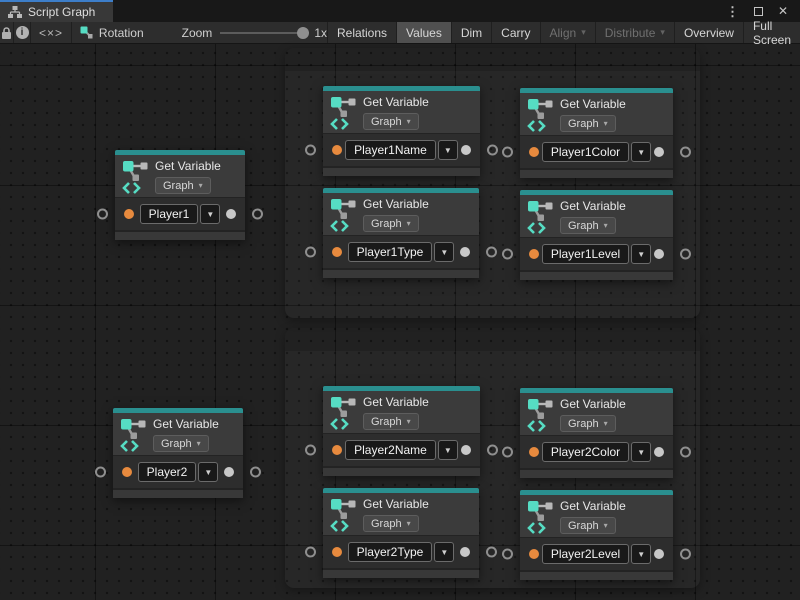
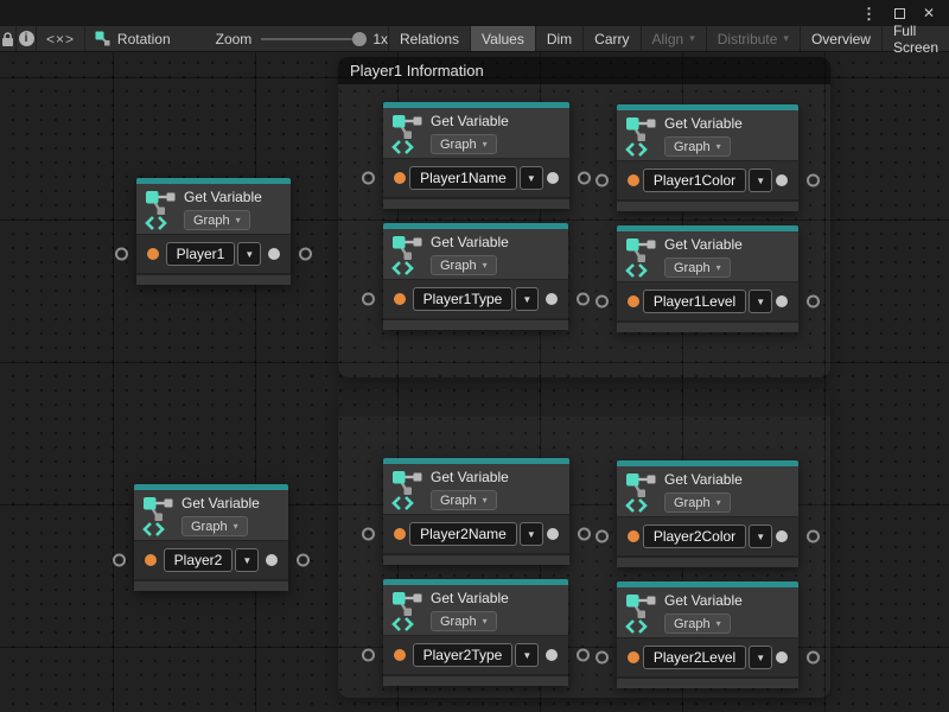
- Script Graph
  ⋮
  ✕
  i
  <×>
  Rotation
  Zoom
  1x
  Relations
  Values
  Dim
  Carry
  Align
  ▾
  Distribute
  ▾
  Overview
  Full Screen
+ Player1 Information
  Get Variable
  Graph
  ▾
  Player1
  ▼
  Get Variable
  Graph
  ▾
  Player1Name
  ▼
  Get Variable
  Graph
  ▾
  Player1Color
  ▼
  Get Variable
  Graph
  ▾
  Player1Type
  ▼
  Get Variable
  Graph
  ▾
  Player1Level
  ▼
  Get Variable
  Graph
  ▾
  Player2
  ▼
  Get Variable
  Graph
  ▾
  Player2Name
  ▼
  Get Variable
  Graph
  ▾
  Player2Color
  ▼
  Get Variable
  Graph
  ▾
  Player2Type
  ▼
  Get Variable
  Graph
  ▾
  Player2Level
  ▼
